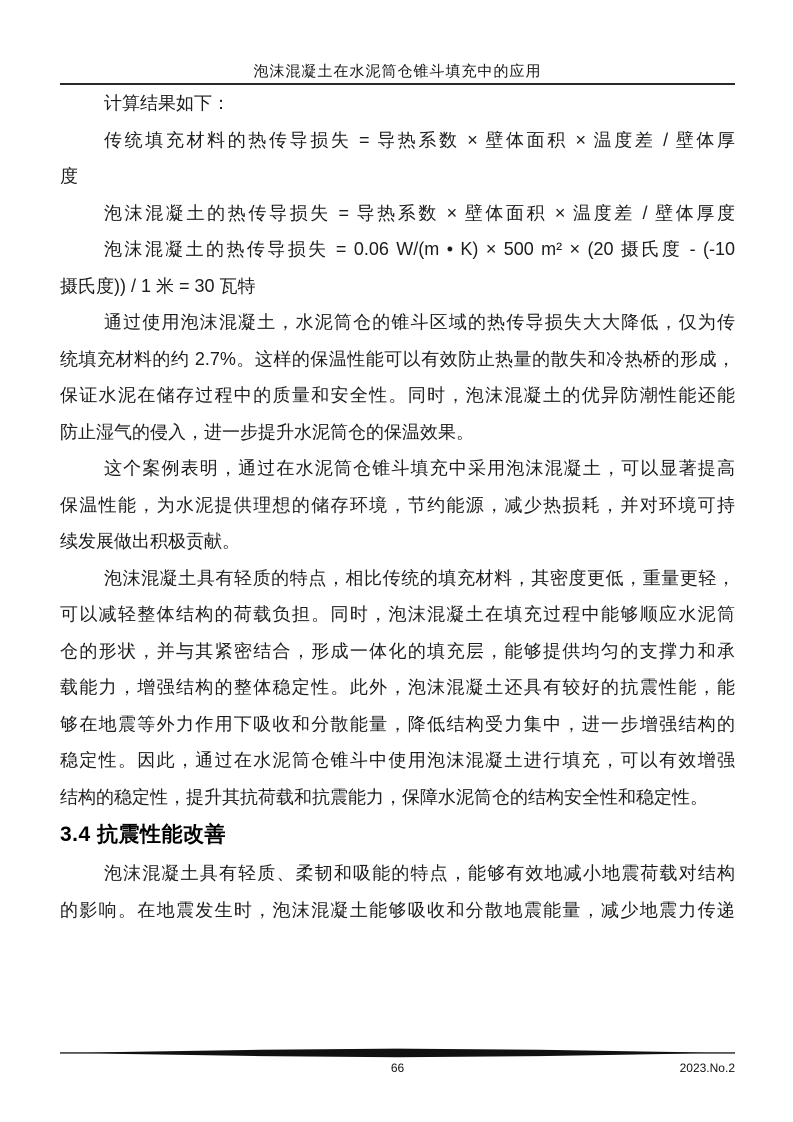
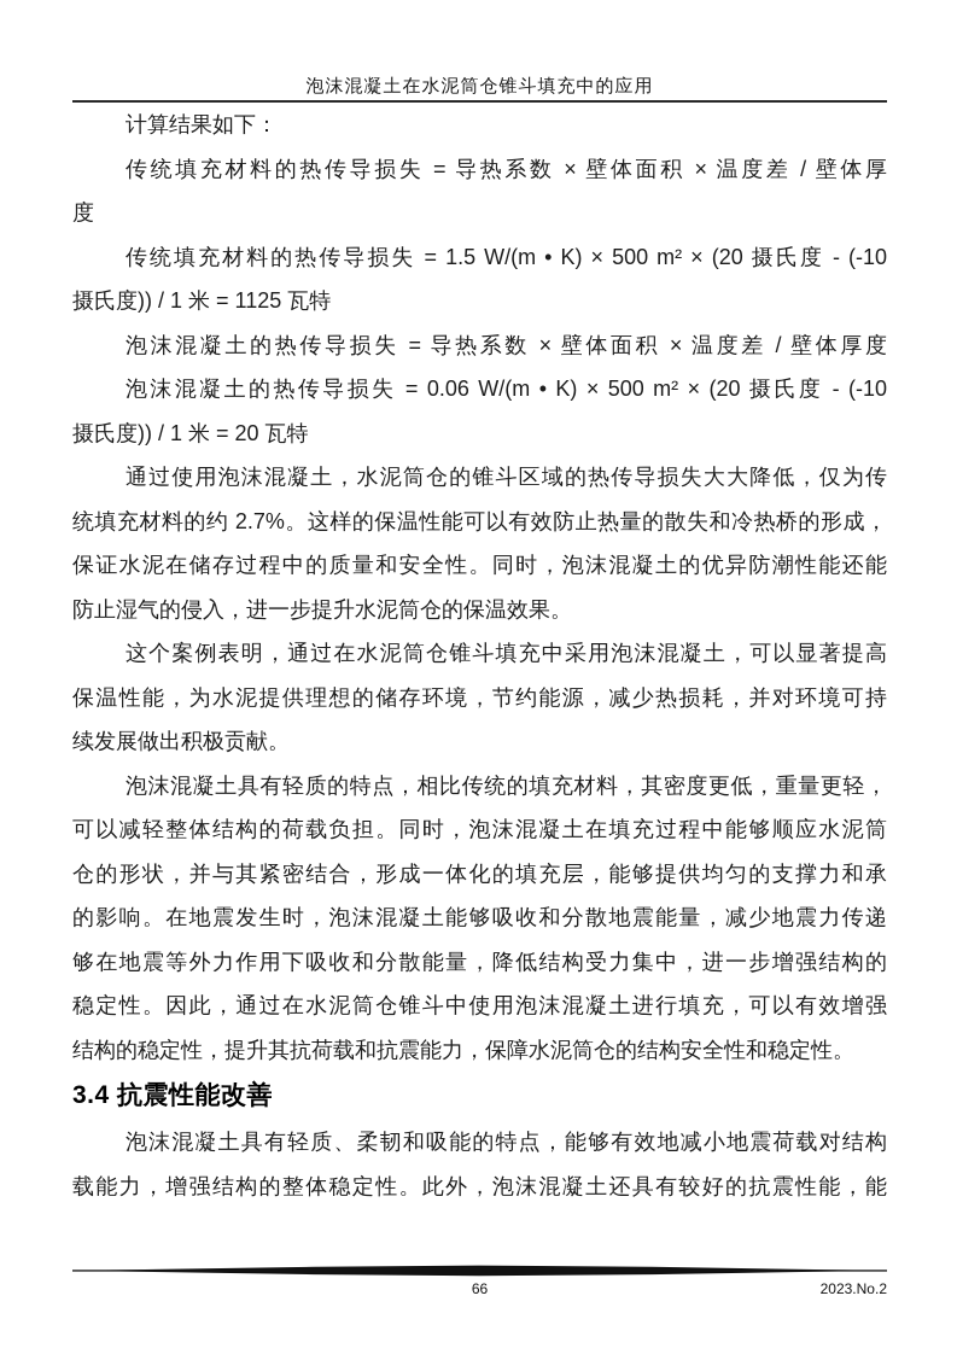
  泡沫混凝土在水泥筒仓锥斗填充中的应用
  计算结果如下：
  传统填充材料的热传导损失 = 导热系数 × 壁体面积 × 温度差 / 壁体厚
  度
+ 传统填充材料的热传导损失 = 1.5 W/(m • K) × 500 m² × (20 摄氏度 - (-10
+ 摄氏度)) / 1 米 = 1125 瓦特
  泡沫混凝土的热传导损失 = 导热系数 × 壁体面积 × 温度差 / 壁体厚度
  泡沫混凝土的热传导损失 = 0.06 W/(m • K) × 500 m² × (20 摄氏度 - (-10
- 摄氏度)) / 1 米 = 30 瓦特
+ 摄氏度)) / 1 米 = 20 瓦特
  通过使用泡沫混凝土，水泥筒仓的锥斗区域的热传导损失大大降低，仅为传
  统填充材料的约 2.7%。这样的保温性能可以有效防止热量的散失和冷热桥的形成，
  保证水泥在储存过程中的质量和安全性。同时，泡沫混凝土的优异防潮性能还能
  防止湿气的侵入，进一步提升水泥筒仓的保温效果。
  这个案例表明，通过在水泥筒仓锥斗填充中采用泡沫混凝土，可以显著提高
  保温性能，为水泥提供理想的储存环境，节约能源，减少热损耗，并对环境可持
  续发展做出积极贡献。
  泡沫混凝土具有轻质的特点，相比传统的填充材料，其密度更低，重量更轻，
  可以减轻整体结构的荷载负担。同时，泡沫混凝土在填充过程中能够顺应水泥筒
  仓的形状，并与其紧密结合，形成一体化的填充层，能够提供均匀的支撑力和承
- 载能力，增强结构的整体稳定性。此外，泡沫混凝土还具有较好的抗震性能，能
+ 的影响。在地震发生时，泡沫混凝土能够吸收和分散地震能量，减少地震力传递
  够在地震等外力作用下吸收和分散能量，降低结构受力集中，进一步增强结构的
  稳定性。因此，通过在水泥筒仓锥斗中使用泡沫混凝土进行填充，可以有效增强
  结构的稳定性，提升其抗荷载和抗震能力，保障水泥筒仓的结构安全性和稳定性。
  3.4 抗震性能改善
  泡沫混凝土具有轻质、柔韧和吸能的特点，能够有效地减小地震荷载对结构
- 的影响。在地震发生时，泡沫混凝土能够吸收和分散地震能量，减少地震力传递
+ 载能力，增强结构的整体稳定性。此外，泡沫混凝土还具有较好的抗震性能，能
  66
  2023.No.2
